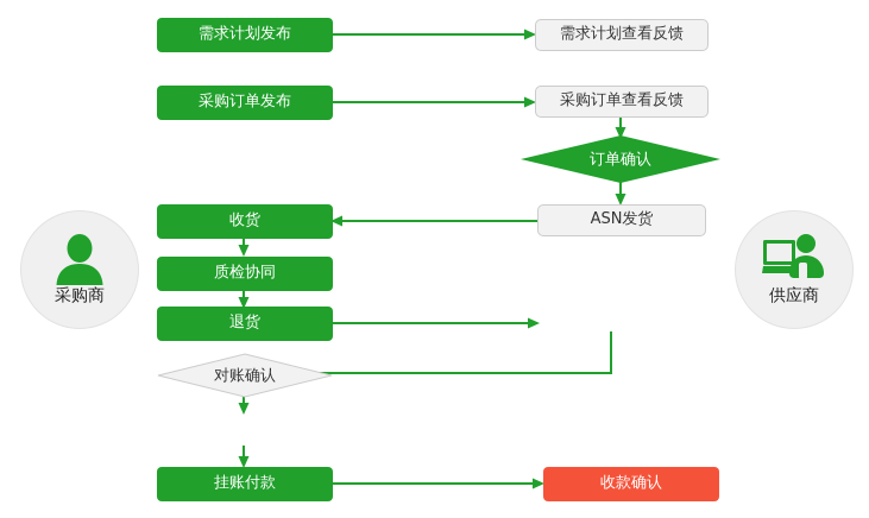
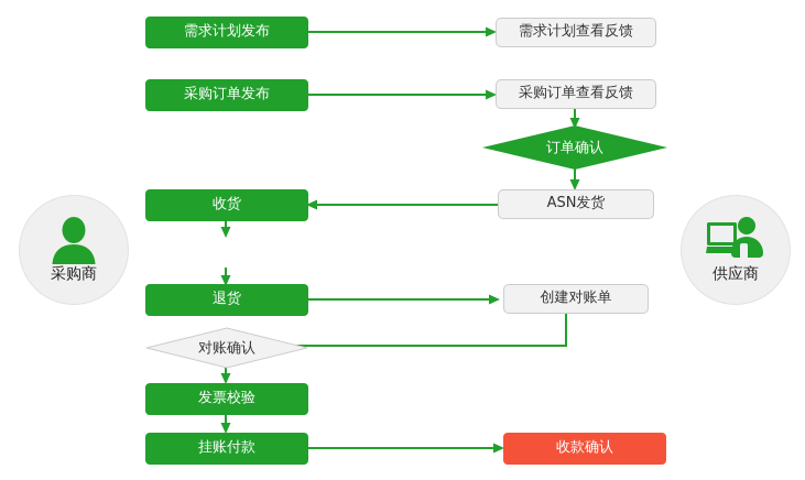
  采购商
  供应商
  需求计划发布
  需求计划查看反馈
  采购订单发布
  采购订单查看反馈
  订单确认
  ASN发货
  收货
- 质检协同
  退货
+ 创建对账单
  对账确认
+ 发票校验
  挂账付款
  收款确认
